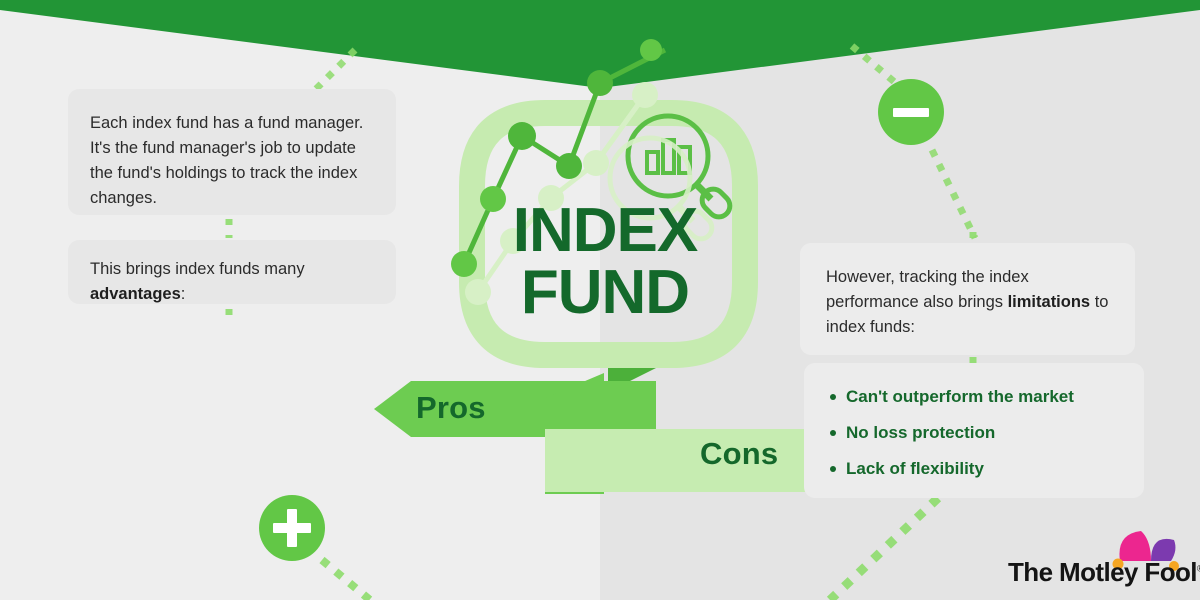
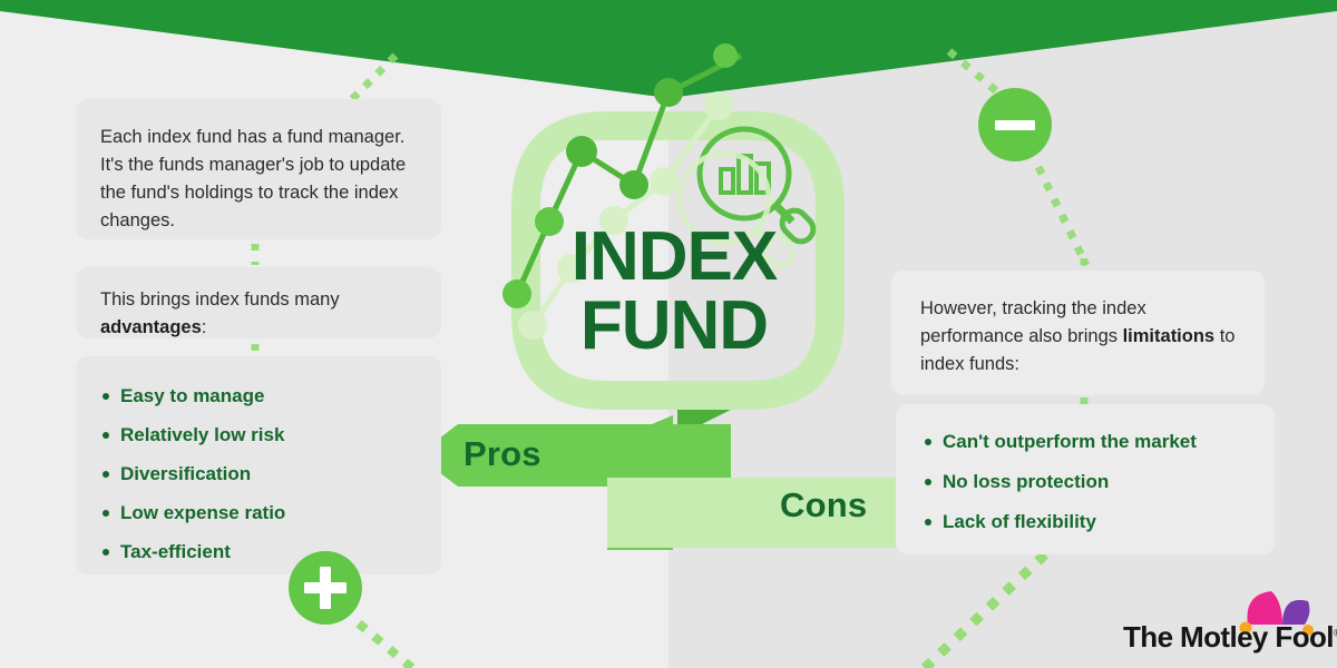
  INDEX
  FUND
  Pros
  Cons
- Each index fund has a fund manager. It's the fund manager's job to update the fund's holdings to track the index changes.
+ Each index fund has a fund manager. It's the funds manager's job to update the fund's holdings to track the index changes.
  This brings index funds many advantages:
+ Easy to manage
+ Relatively low risk
+ Diversification
+ Low expense ratio
+ Tax-efficient
  However, tracking the index performance also brings limitations to index funds:
  Can't outperform the market
  No loss protection
  Lack of flexibility
  The Motley Fool
